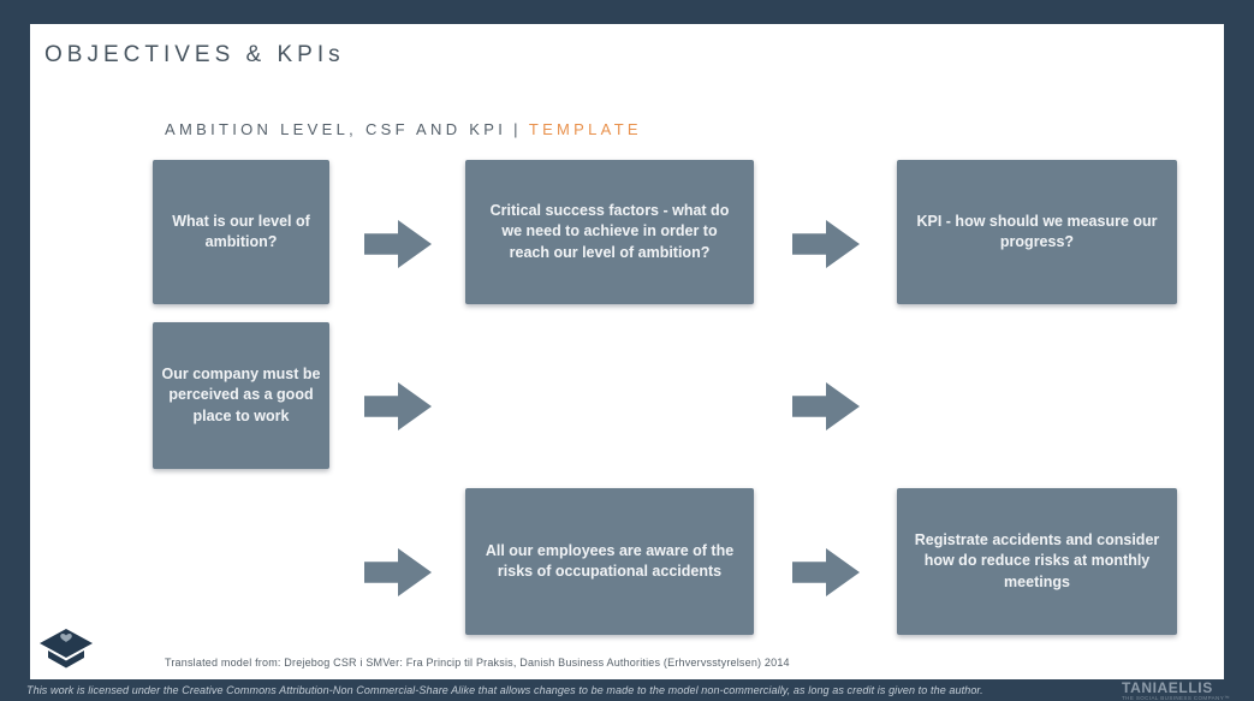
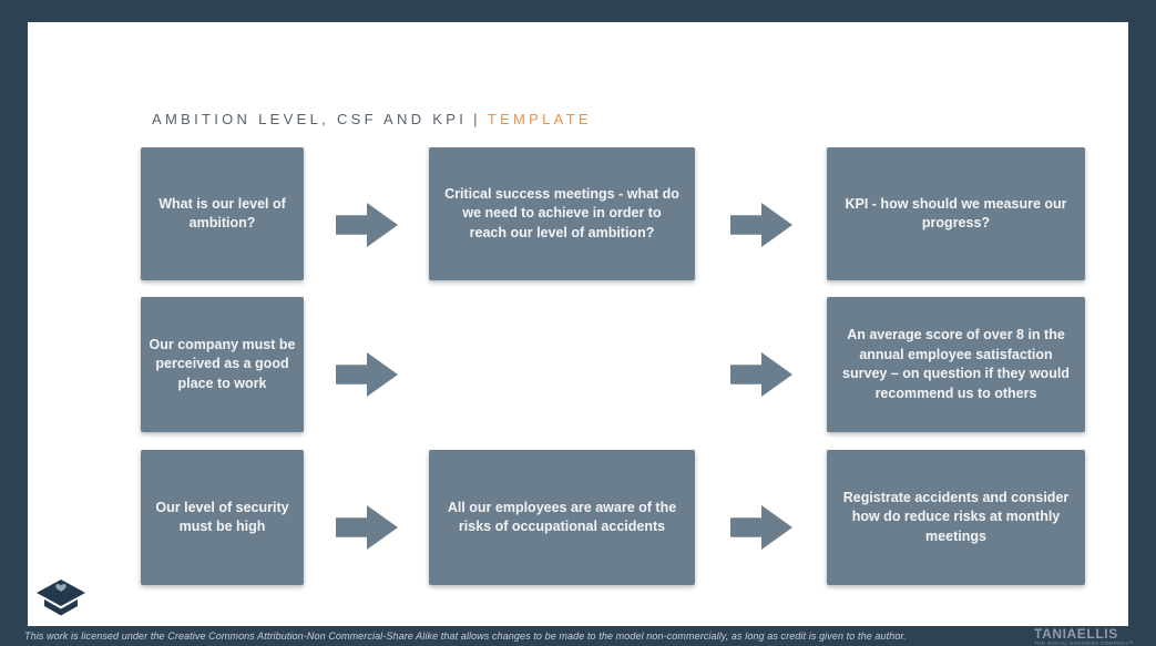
- OBJECTIVES & KPIs
  AMBITION LEVEL, CSF AND KPI | TEMPLATE
  What is our level of ambition?
- Critical success factors - what do we need to achieve in order to reach our level of ambition?
+ Critical success meetings - what do we need to achieve in order to reach our level of ambition?
  KPI - how should we measure our progress?
  Our company must be perceived as a good place to work
+ An average score of over 8 in the annual employee satisfaction survey – on question if they would recommend us to others
+ Our level of security must be high
  All our employees are aware of the risks of occupational accidents
  Registrate accidents and consider how do reduce risks at monthly meetings
- Translated model from: Drejebog CSR i SMVer: Fra Princip til Praksis, Danish Business Authorities (Erhvervsstyrelsen) 2014
  This work is licensed under the Creative Commons Attribution-Non Commercial-Share Alike that allows changes to be made to the model non-commercially, as long as credit is given to the author.
  TANIAELLIS
